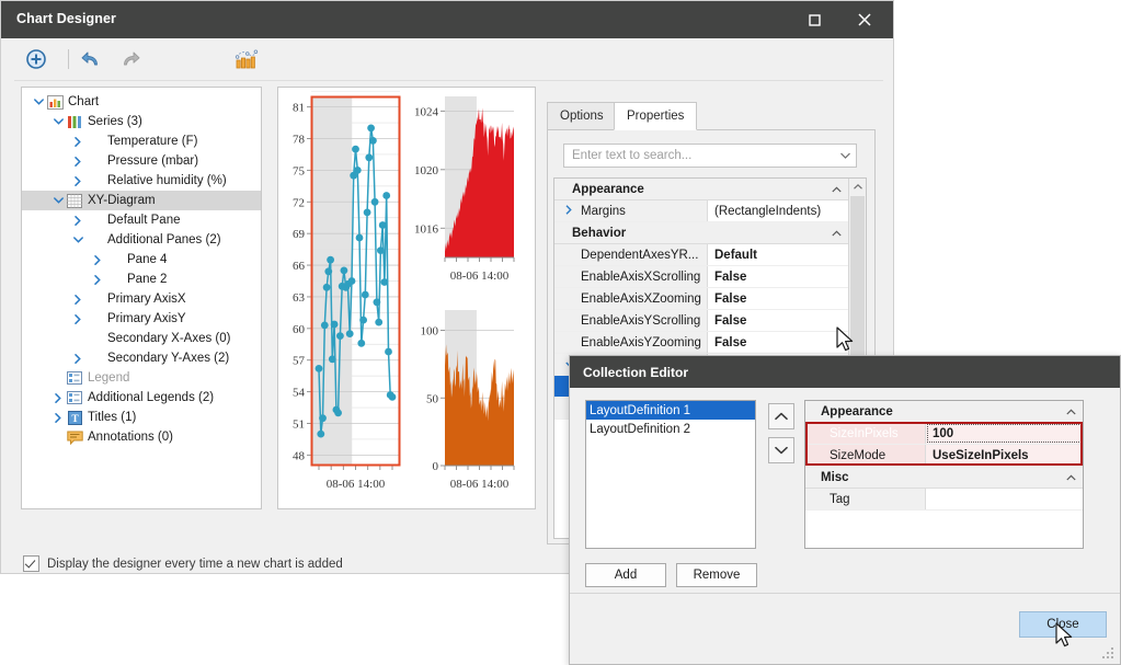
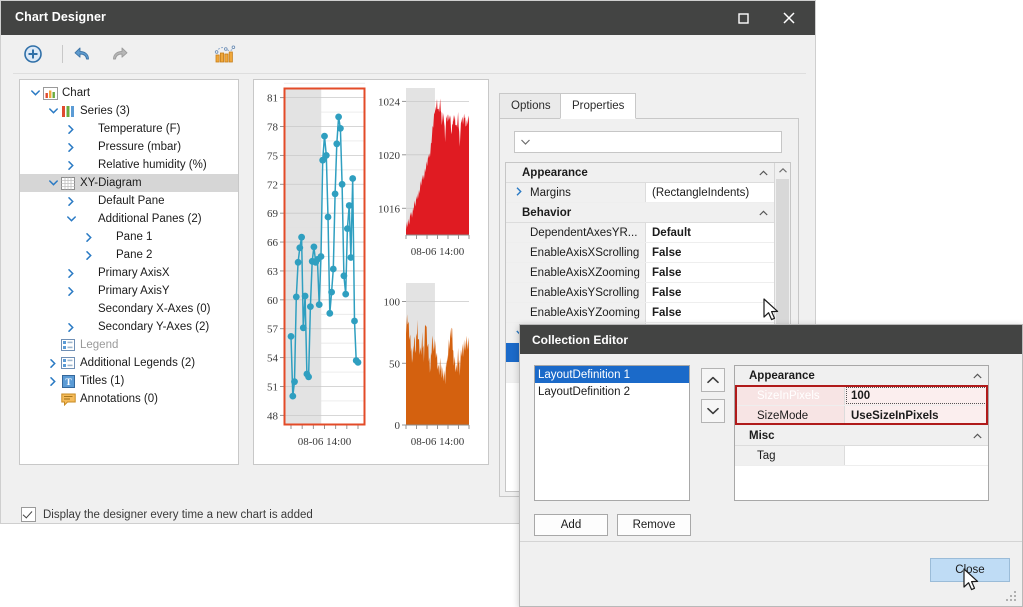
  Chart Designer
  Chart
  Series (3)
  Temperature (F)
  Pressure (mbar)
  Relative humidity (%)
  XY-Diagram
  Default Pane
  Additional Panes (2)
- Pane 4
+ Pane 1
  Pane 2
  Primary AxisX
  Primary AxisY
  Secondary X-Axes (0)
  Secondary Y-Axes (2)
  Legend
  Additional Legends (2)
  T
  Titles (1)
  Annotations (0)
  48
  51
  54
  57
  60
  63
  66
  69
  72
  75
  78
  81
  08-06 14:00
  1016
  1020
  1024
  08-06 14:00
  0
  50
  100
  08-06 14:00
  Display the designer every time a new chart is added
  Options
  Properties
- Enter text to search...
  Appearance
  Margins
  (RectangleIndents)
  Behavior
  DependentAxesYR...
  Default
  EnableAxisXScrolling
  False
  EnableAxisXZooming
  False
  EnableAxisYScrolling
  False
  EnableAxisYZooming
  False
  Collection Editor
  LayoutDefinition 1
  LayoutDefinition 2
  Add
  Remove
  Appearance
  SizeInPixels
  100
  SizeMode
  UseSizeInPixels
  Misc
  Tag
  Cose
